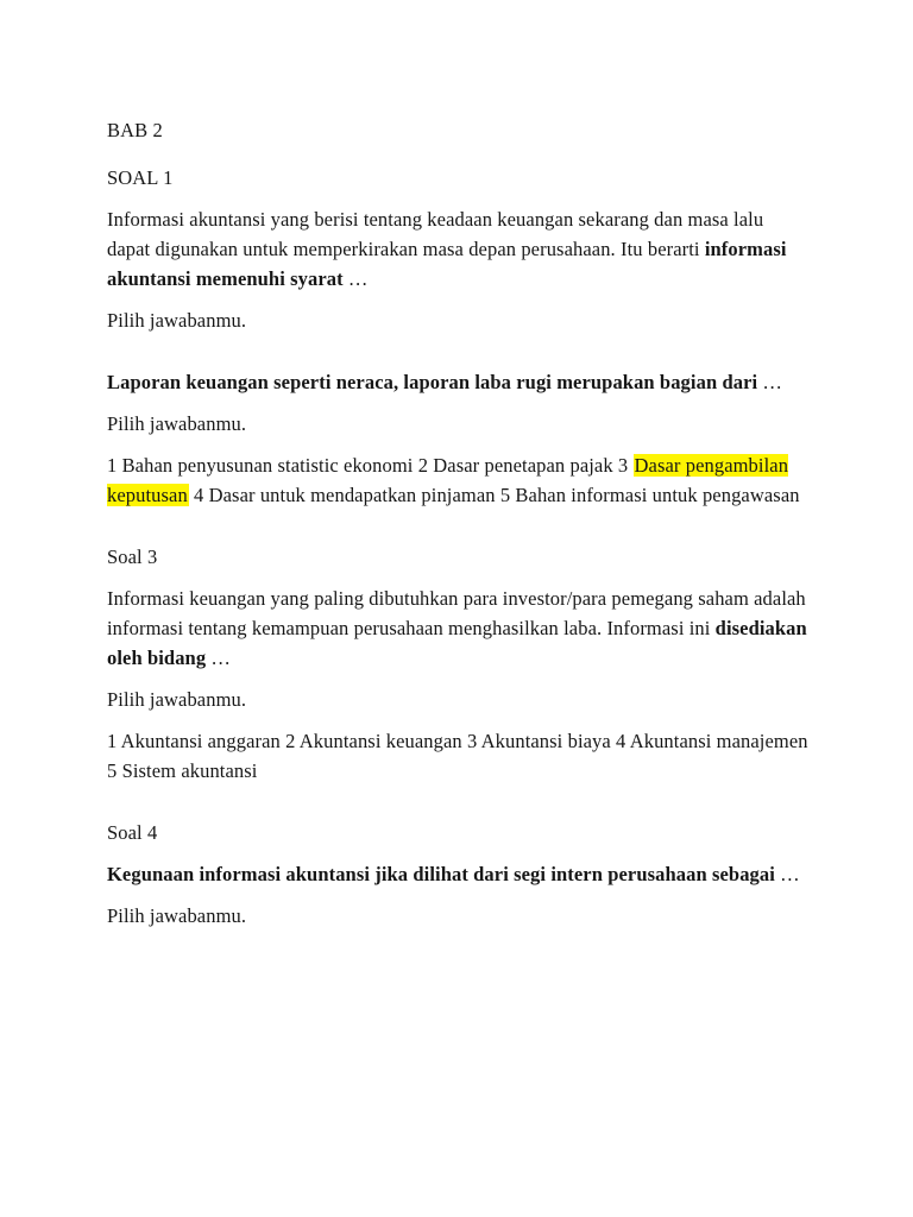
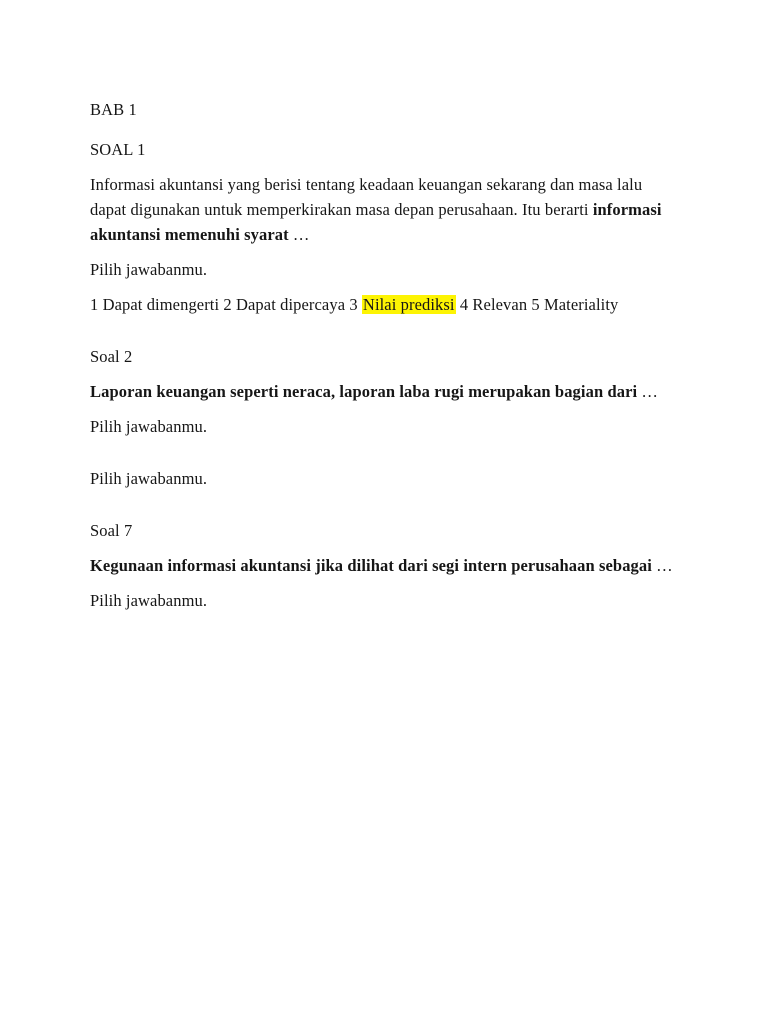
- BAB 2
+ BAB 1
  SOAL 1
  Informasi akuntansi yang berisi tentang keadaan keuangan sekarang dan masa lalu dapat digunakan untuk memperkirakan masa depan perusahaan. Itu berarti informasi akuntansi memenuhi syarat …
  Pilih jawabanmu.
+ 1 Dapat dimengerti 2 Dapat dipercaya 3 Nilai prediksi 4 Relevan 5 Materiality
+ Soal 2
  Laporan keuangan seperti neraca, laporan laba rugi merupakan bagian dari …
  Pilih jawabanmu.
- 1 Bahan penyusunan statistic ekonomi 2 Dasar penetapan pajak 3 Dasar pengambilan keputusan 4 Dasar untuk mendapatkan pinjaman 5 Bahan informasi untuk pengawasan
- Soal 3
- Informasi keuangan yang paling dibutuhkan para investor/para pemegang saham adalah informasi tentang kemampuan perusahaan menghasilkan laba. Informasi ini disediakan oleh bidang …
  Pilih jawabanmu.
- 1 Akuntansi anggaran 2 Akuntansi keuangan 3 Akuntansi biaya 4 Akuntansi manajemen 5 Sistem akuntansi
- Soal 4
+ Soal 7
  Kegunaan informasi akuntansi jika dilihat dari segi intern perusahaan sebagai …
  Pilih jawabanmu.
